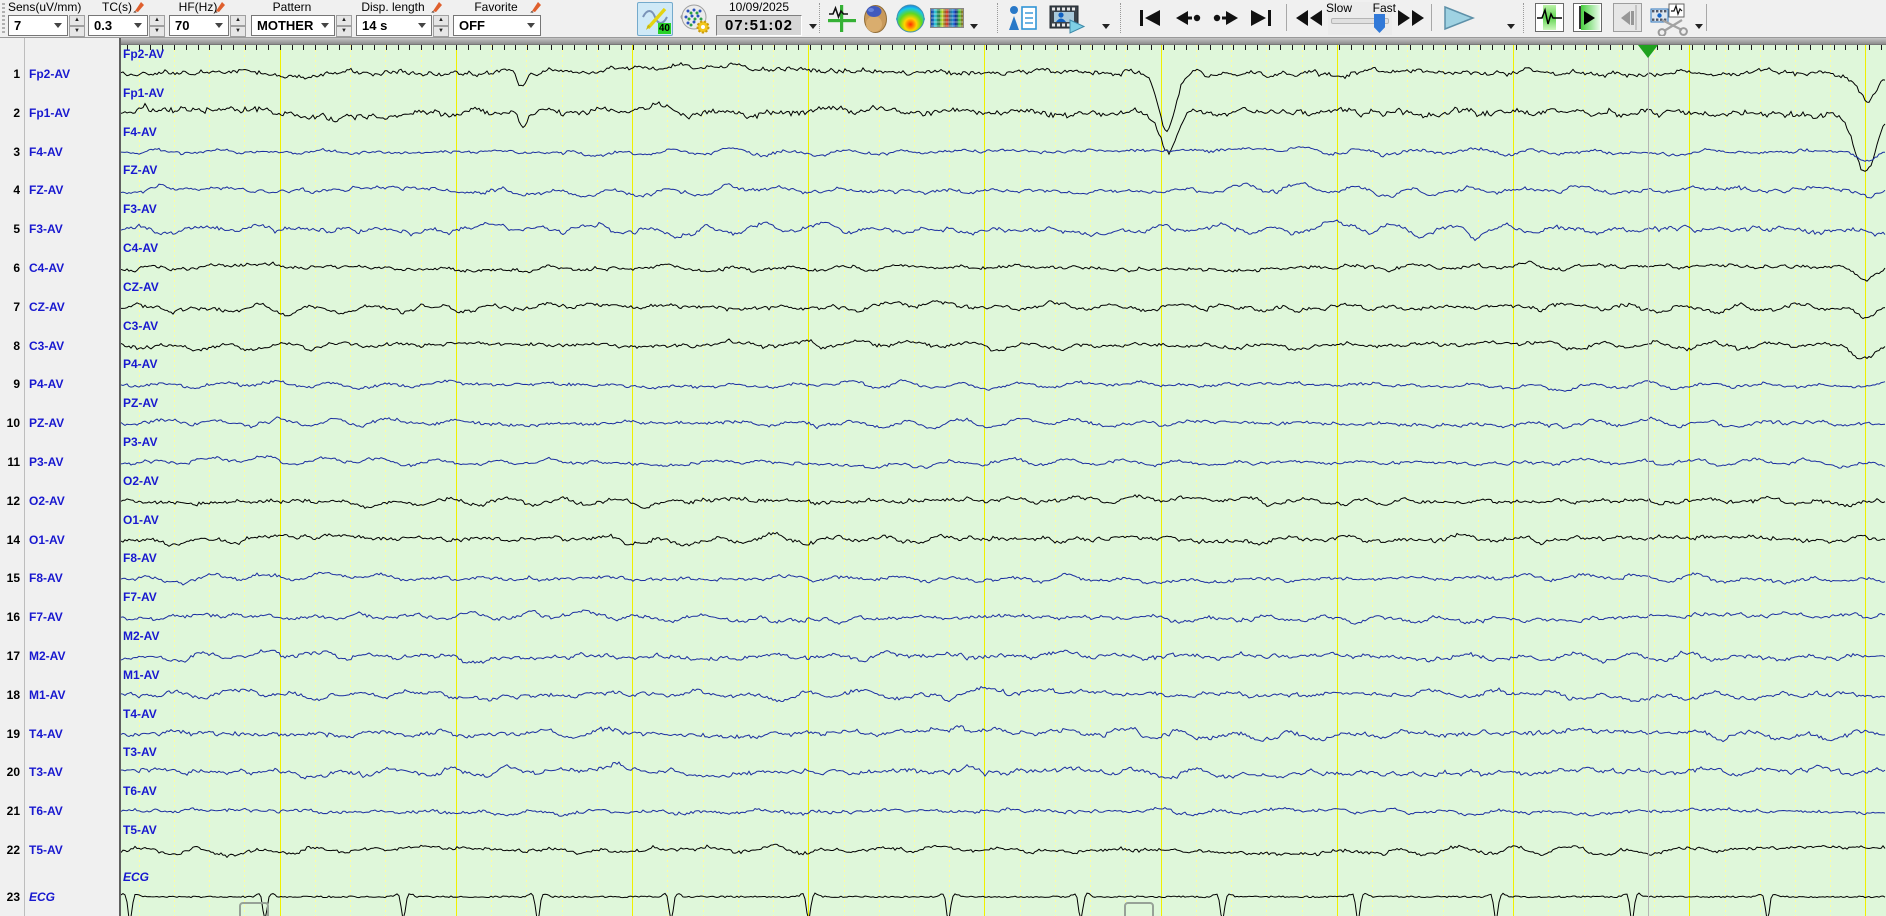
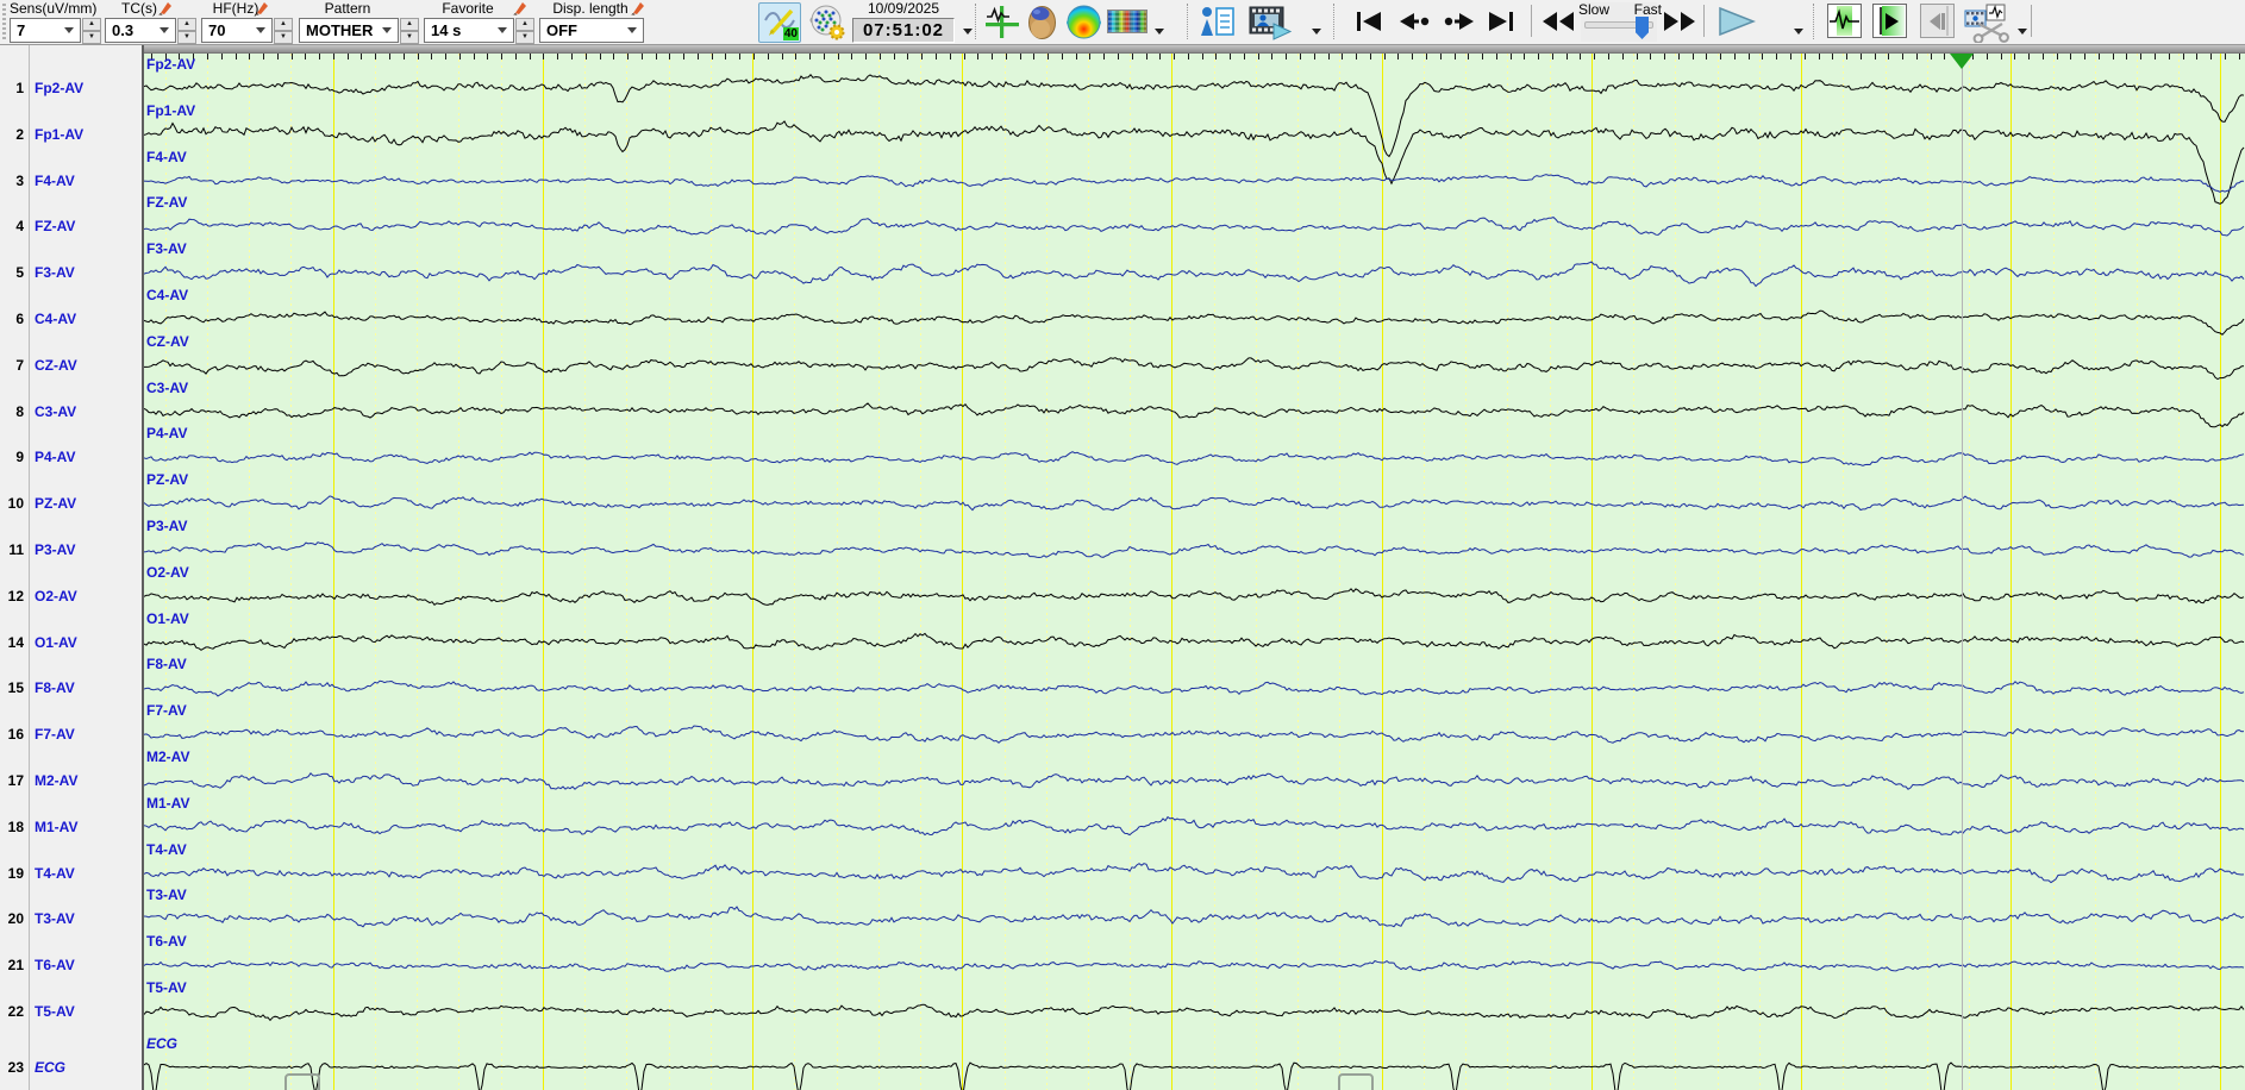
  Sens(uV/mm)
  7
  TC(s)
  0.3
  HF(Hz)
  70
  Pattern
  MOTHER
- Disp. length
+ Favorite
  14 s
- Favorite
+ Disp. length
  OFF
  40
  10/09/2025
  07:51:02
  Slow
  Fast
  1
  Fp2-AV
  2
  Fp1-AV
  3
  F4-AV
  4
  FZ-AV
  5
  F3-AV
  6
  C4-AV
  7
  CZ-AV
  8
  C3-AV
  9
  P4-AV
  10
  PZ-AV
  11
  P3-AV
  12
  O2-AV
  14
  O1-AV
  15
  F8-AV
  16
  F7-AV
  17
  M2-AV
  18
  M1-AV
  19
  T4-AV
  20
  T3-AV
  21
  T6-AV
  22
  T5-AV
  23
  ECG
  Fp2-AV
  Fp1-AV
  F4-AV
  FZ-AV
  F3-AV
  C4-AV
  CZ-AV
  C3-AV
  P4-AV
  PZ-AV
  P3-AV
  O2-AV
  O1-AV
  F8-AV
  F7-AV
  M2-AV
  M1-AV
  T4-AV
  T3-AV
  T6-AV
  T5-AV
  ECG
